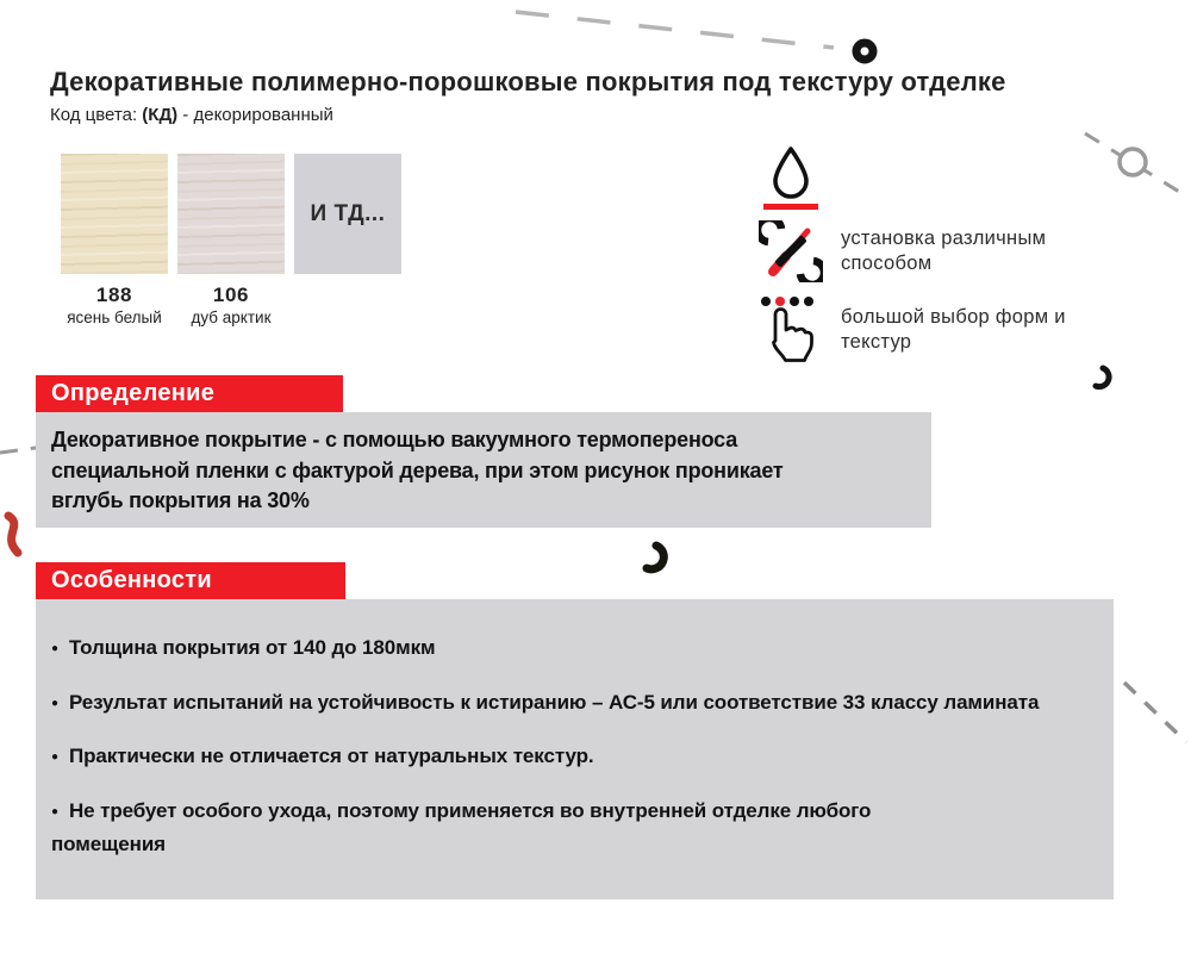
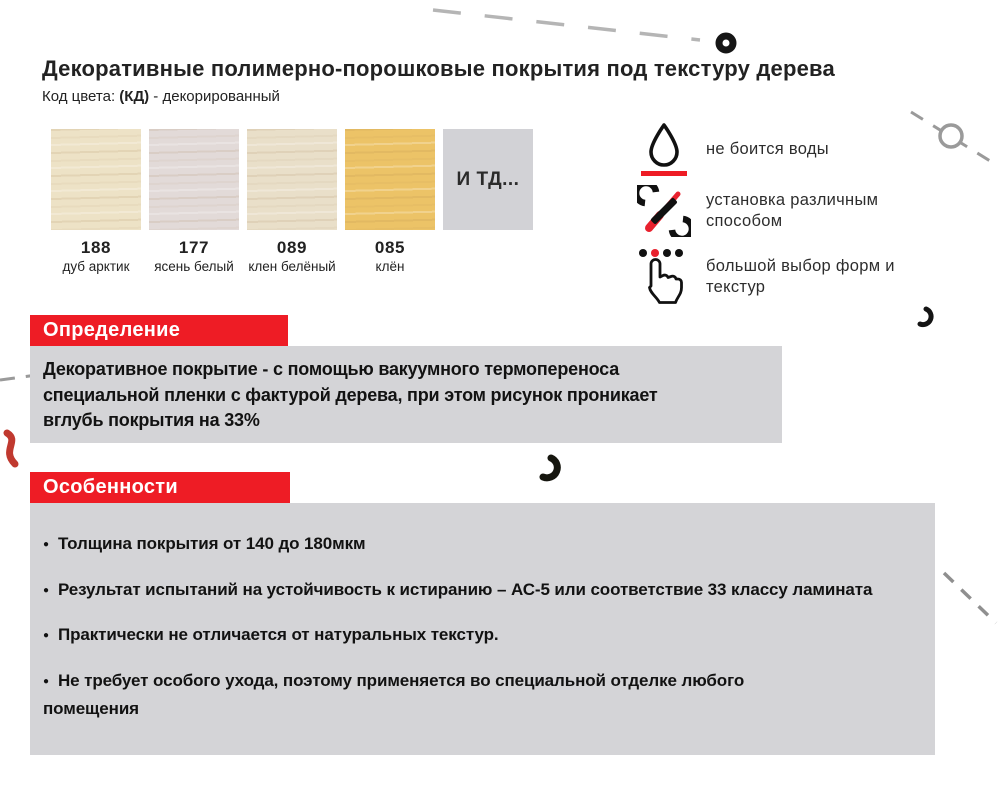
- Декоративные полимерно-порошковые покрытия под текстуру отделке
+ Декоративные полимерно-порошковые покрытия под текстуру дерева
  Код цвета: (КД) - декорированный
  188
- ясень белый
+ дуб арктик
- 106
+ 177
- дуб арктик
+ ясень белый
+ 089
+ клен белёный
+ 085
+ клён
  И ТД...
+ не боится воды
  установка различным способом
  большой выбор форм и текстур
  Определение
- Декоративное покрытие - с помощью вакуумного термопереноса специальной пленки с фактурой дерева, при этом рисунок проникает вглубь покрытия на 30%
+ Декоративное покрытие - с помощью вакуумного термопереноса специальной пленки с фактурой дерева, при этом рисунок проникает вглубь покрытия на 33%
  Особенности
  Толщина покрытия от 140 до 180мкм
  Результат испытаний на устойчивость к истиранию – АС-5 или соответствие 33 классу ламината
  Практически не отличается от натуральных текстур.
- Не требует особого ухода, поэтому применяется во внутренней отделке любого помещения
+ Не требует особого ухода, поэтому применяется во специальной отделке любого помещения
